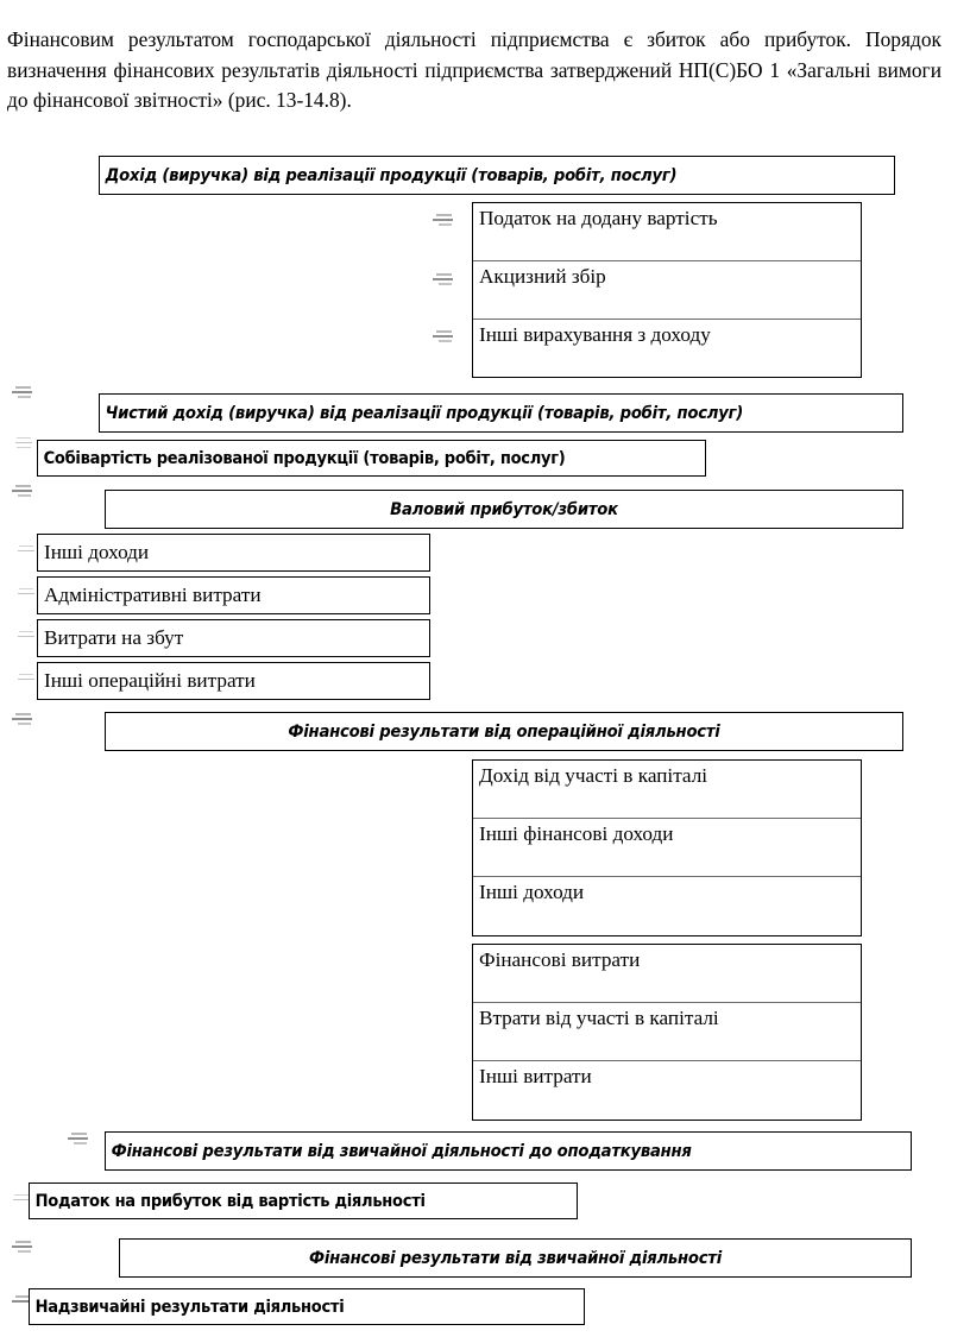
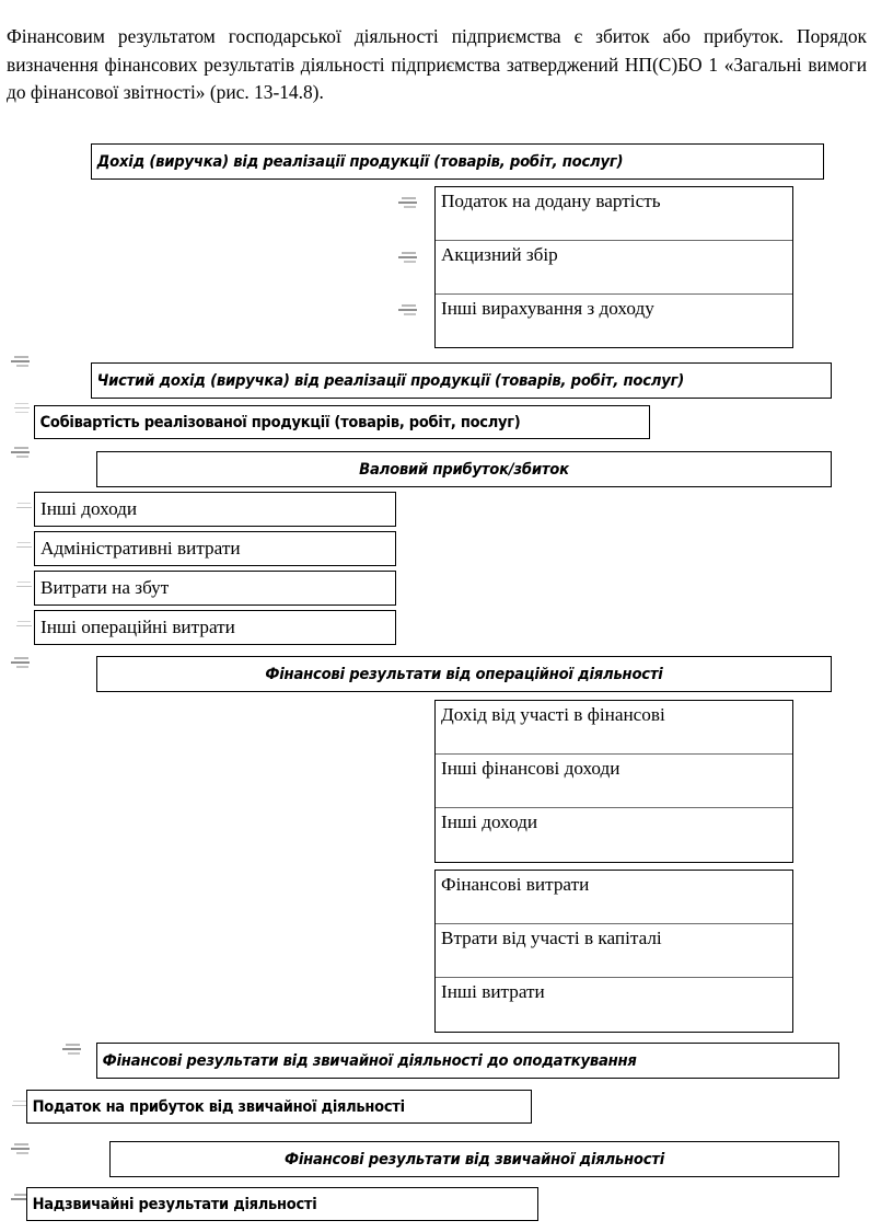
  Фінансовим результатом господарської діяльності підприємства є збиток або прибуток. Порядок визначення фінансових результатів діяльності підприємства затверджений НП(С)БО 1 «Загальні вимоги до фінансової звітності» (рис. 13-14.8).
  Дохід (виручка) від реалізації продукції (товарів, робіт, послуг)
  Податок на додану вартість
  Акцизний збір
  Інші вирахування з доходу
  Чистий дохід (виручка) від реалізації продукції (товарів, робіт, послуг)
  Собівартість реалізованої продукції (товарів, робіт, послуг)
  Валовий прибуток/збиток
  Інші доходи
  Адміністративні витрати
  Витрати на збут
  Інші операційні витрати
  Фінансові результати від операційної діяльності
- Дохід від участі в капіталі
+ Дохід від участі в фінансові
  Інші фінансові доходи
  Інші доходи
  Фінансові витрати
  Втрати від участі в капіталі
  Інші витрати
  Фінансові результати від звичайної діяльності до оподаткування
- Податок на прибуток від вартість діяльності
+ Податок на прибуток від звичайної діяльності
  Фінансові результати від звичайної діяльності
  Надзвичайні результати діяльності
